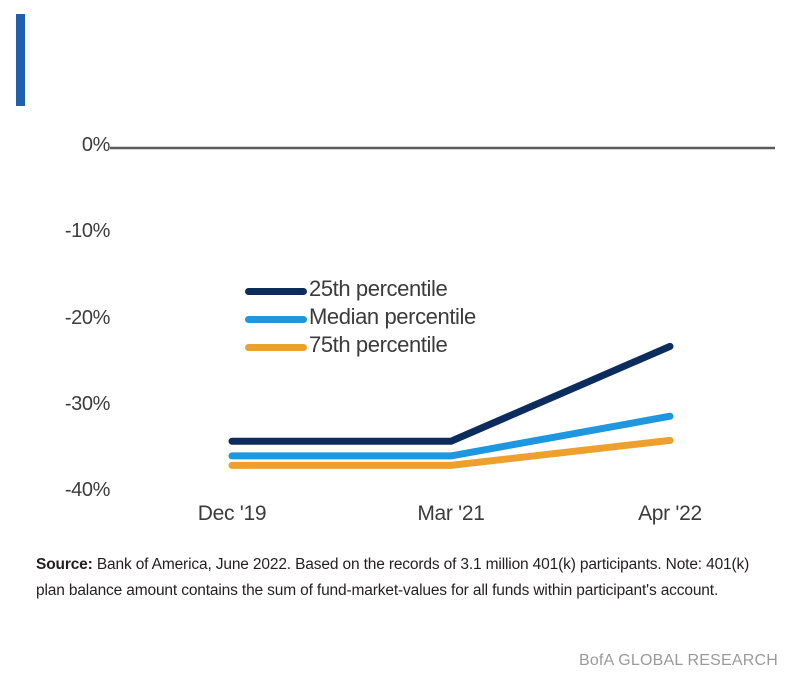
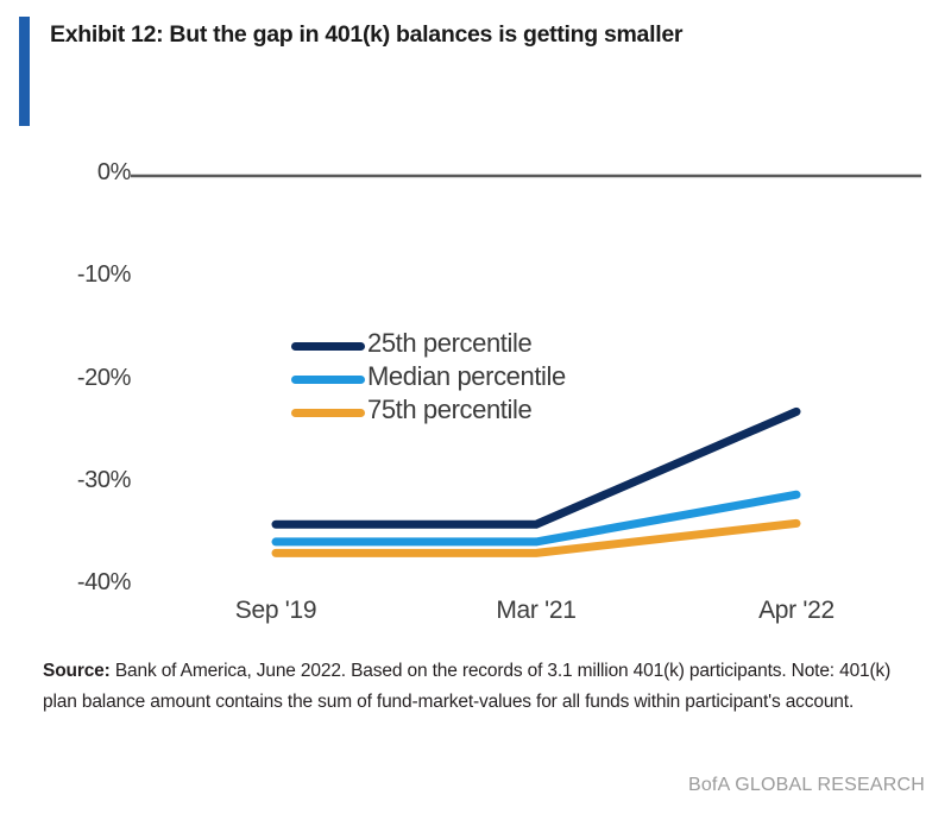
+ Exhibit 12: But the gap in 401(k) balances is getting smaller
  0%
  -10%
  -20%
  -30%
  -40%
- Dec '19
+ Sep '19
  Mar '21
  Apr '22
  25th percentile
  Median percentile
  75th percentile
  Source: Bank of America, June 2022. Based on the records of 3.1 million 401(k) participants. Note: 401(k) plan balance amount contains the sum of fund-market-values for all funds within participant's account.
  BofA GLOBAL RESEARCH
